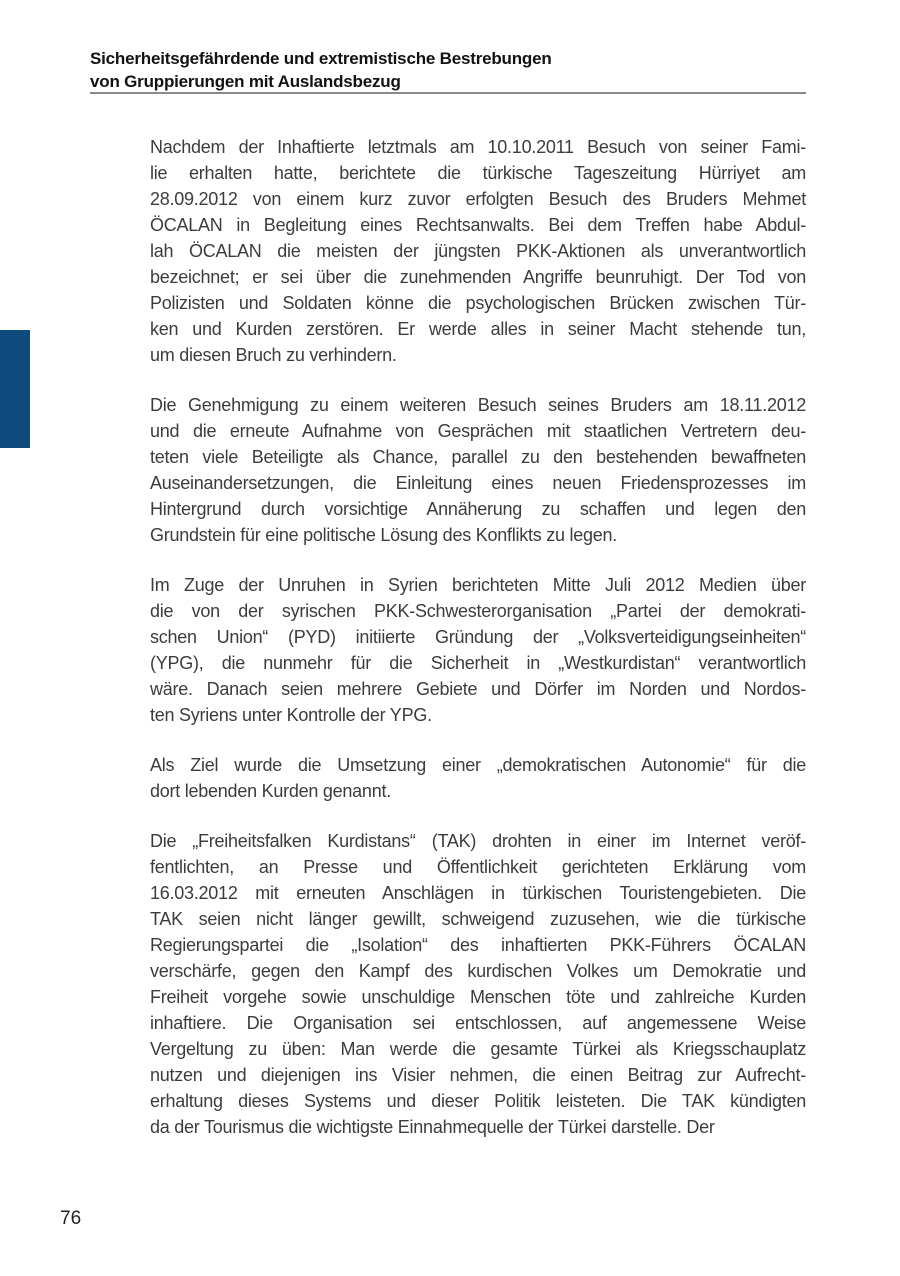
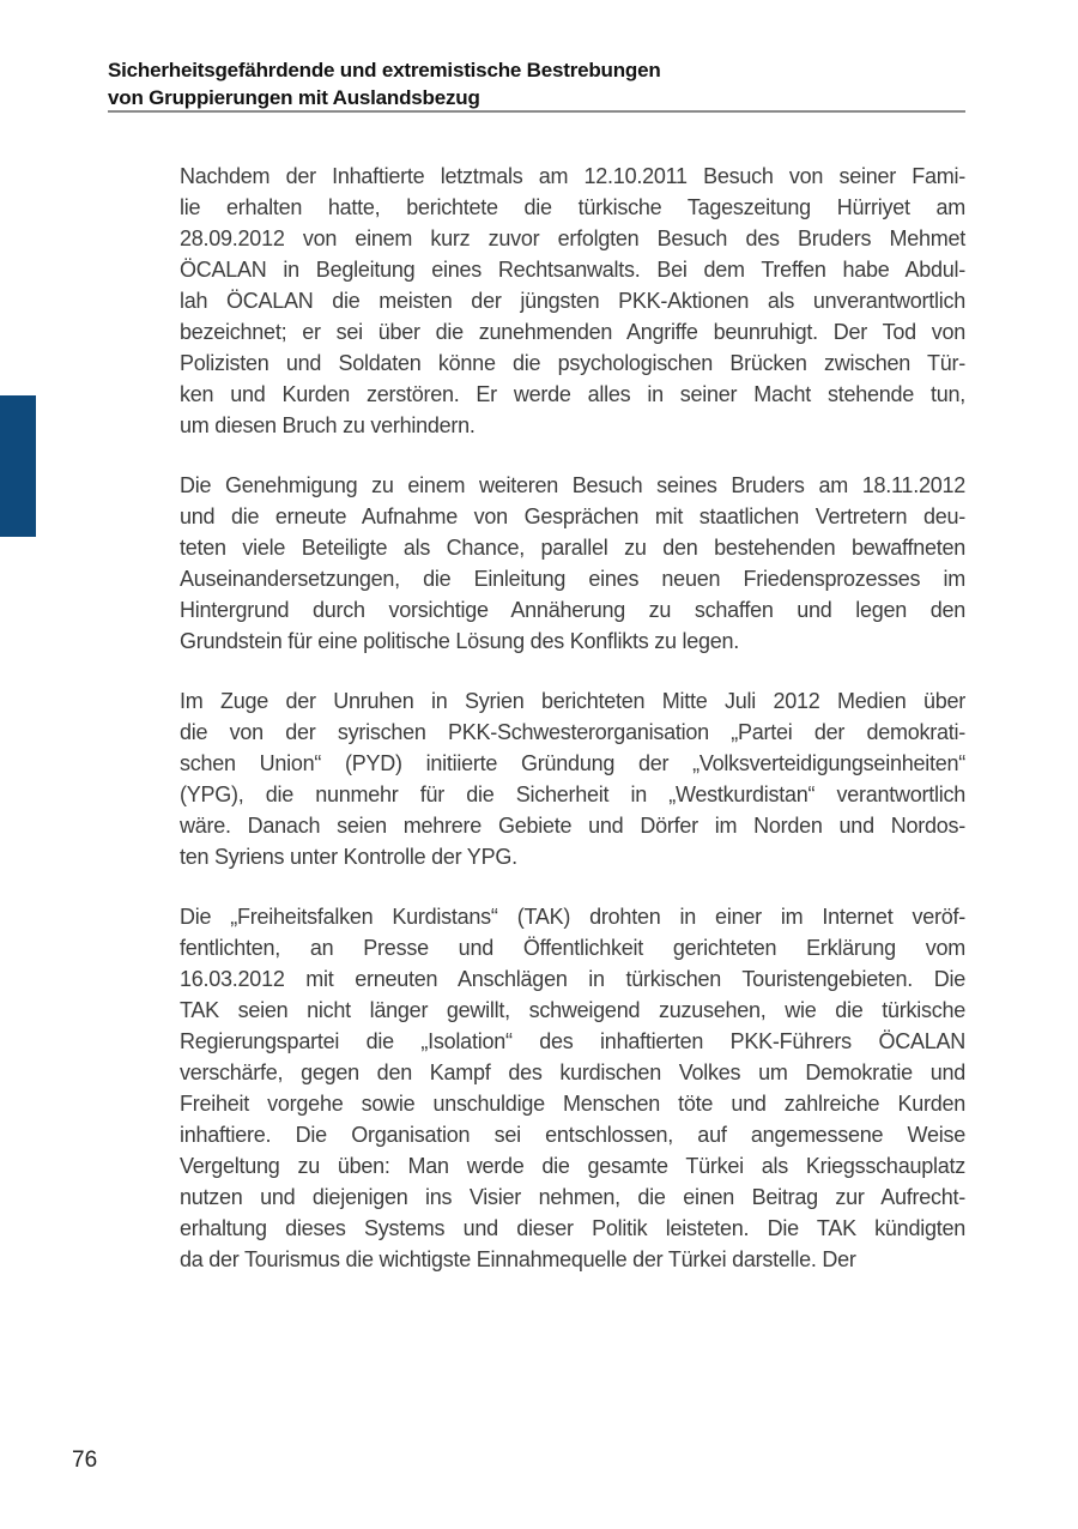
  Sicherheitsgefährdende und extremistische Bestrebungen
  von Gruppierungen mit Auslandsbezug
- Nachdem der Inhaftierte letztmals am 10.10.2011 Besuch von seiner Fami-
+ Nachdem der Inhaftierte letztmals am 12.10.2011 Besuch von seiner Fami-
  lie erhalten hatte, berichtete die türkische Tageszeitung Hürriyet am
  28.09.2012 von einem kurz zuvor erfolgten Besuch des Bruders Mehmet
  ÖCALAN in Begleitung eines Rechtsanwalts. Bei dem Treffen habe Abdul-
  lah ÖCALAN die meisten der jüngsten PKK-Aktionen als unverantwortlich
  bezeichnet; er sei über die zunehmenden Angriffe beunruhigt. Der Tod von
  Polizisten und Soldaten könne die psychologischen Brücken zwischen Tür-
  ken und Kurden zerstören. Er werde alles in seiner Macht stehende tun,
  um diesen Bruch zu verhindern.
  Die Genehmigung zu einem weiteren Besuch seines Bruders am 18.11.2012
  und die erneute Aufnahme von Gesprächen mit staatlichen Vertretern deu-
  teten viele Beteiligte als Chance, parallel zu den bestehenden bewaffneten
  Auseinandersetzungen, die Einleitung eines neuen Friedensprozesses im
  Hintergrund durch vorsichtige Annäherung zu schaffen und legen den
  Grundstein für eine politische Lösung des Konflikts zu legen.
  Im Zuge der Unruhen in Syrien berichteten Mitte Juli 2012 Medien über
  die von der syrischen PKK-Schwesterorganisation „Partei der demokrati-
  schen Union“ (PYD) initiierte Gründung der „Volksverteidigungseinheiten“
  (YPG), die nunmehr für die Sicherheit in „Westkurdistan“ verantwortlich
  wäre. Danach seien mehrere Gebiete und Dörfer im Norden und Nordos-
  ten Syriens unter Kontrolle der YPG.
- Als Ziel wurde die Umsetzung einer „demokratischen Autonomie“ für die
- dort lebenden Kurden genannt.
  Die „Freiheitsfalken Kurdistans“ (TAK) drohten in einer im Internet veröf-
  fentlichten, an Presse und Öffentlichkeit gerichteten Erklärung vom
  16.03.2012 mit erneuten Anschlägen in türkischen Touristengebieten. Die
  TAK seien nicht länger gewillt, schweigend zuzusehen, wie die türkische
  Regierungspartei die „Isolation“ des inhaftierten PKK-Führers ÖCALAN
  verschärfe, gegen den Kampf des kurdischen Volkes um Demokratie und
  Freiheit vorgehe sowie unschuldige Menschen töte und zahlreiche Kurden
  inhaftiere. Die Organisation sei entschlossen, auf angemessene Weise
  Vergeltung zu üben: Man werde die gesamte Türkei als Kriegsschauplatz
  nutzen und diejenigen ins Visier nehmen, die einen Beitrag zur Aufrecht-
  erhaltung dieses Systems und dieser Politik leisteten. Die TAK kündigten
  da der Tourismus die wichtigste Einnahmequelle der Türkei darstelle. Der
  76
